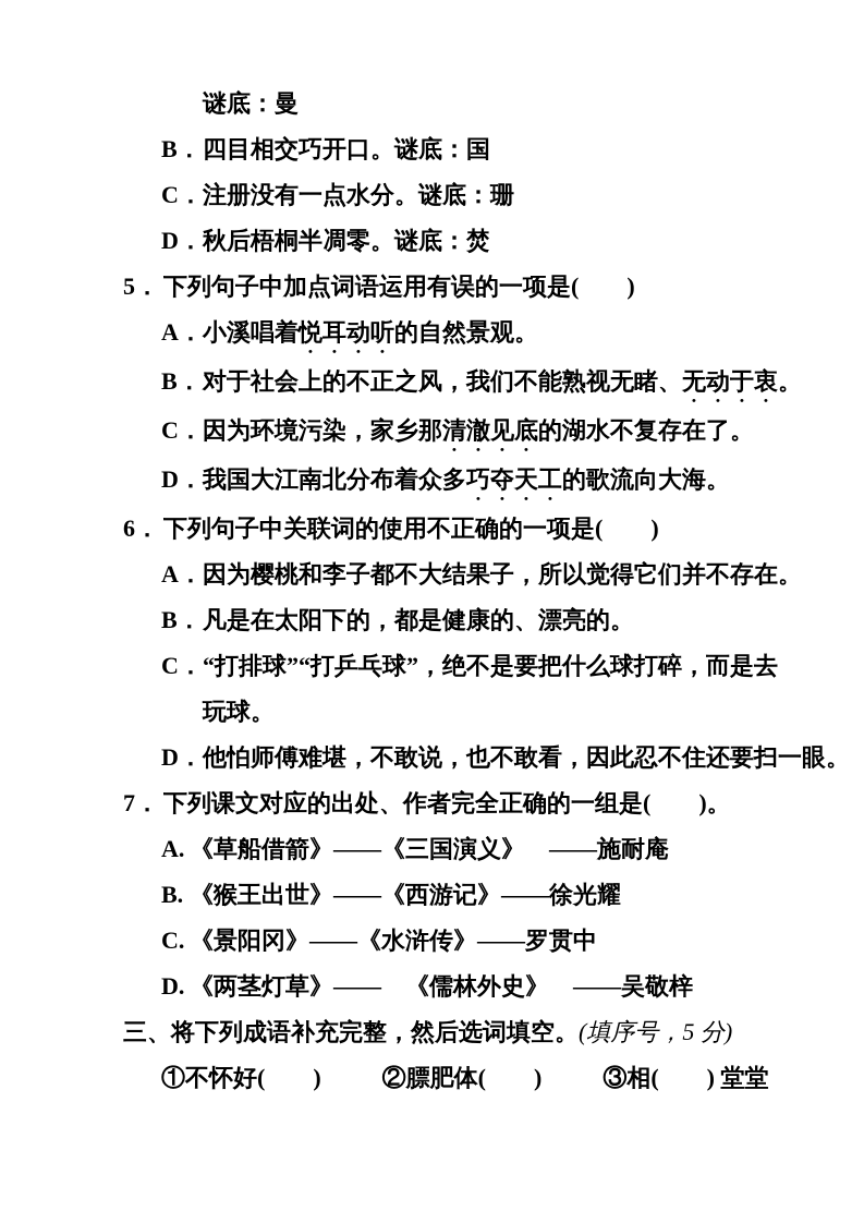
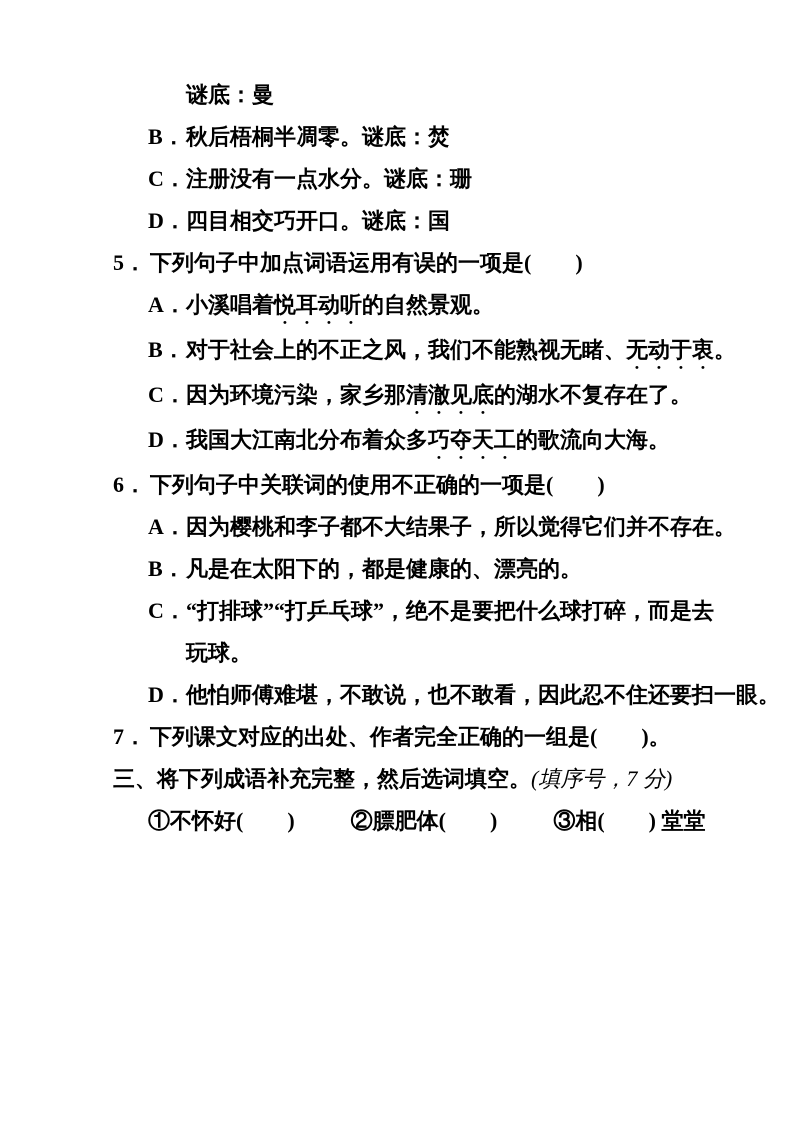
  谜底：曼
  B．
- 四目相交巧开口。谜底：国
+ 秋后梧桐半凋零。谜底：焚
  C．
  注册没有一点水分。谜底：珊
  D．
- 秋后梧桐半凋零。谜底：焚
+ 四目相交巧开口。谜底：国
  5．
  下列句子中加点词语运用有误的一项是( )
  A．
  小溪唱着悦耳动听的自然景观。
  B．
  对于社会上的不正之风，我们不能熟视无睹、无动于衷。
  C．
  因为环境污染，家乡那清澈见底的湖水不复存在了。
  D．
  我国大江南北分布着众多巧夺天工的歌流向大海。
  6．
  下列句子中关联词的使用不正确的一项是( )
  A．
  因为樱桃和李子都不大结果子，所以觉得它们并不存在。
  B．
  凡是在太阳下的，都是健康的、漂亮的。
  C．
  “打排球”“打乒乓球”，绝不是要把什么球打碎，而是去
  玩球。
  D．
  他怕师傅难堪，不敢说，也不敢看，因此忍不住还要扫一眼。
  7．
  下列课文对应的出处、作者完全正确的一组是( )。
- A.
- 《草船借箭》——《三国演义》 ——施耐庵
- B.
- 《猴王出世》——《西游记》——徐光耀
- C.
- 《景阳冈》——《水浒传》——罗贯中
- D.
- 《两茎灯草》—— 《儒林外史》 ——吴敬梓
- 三、将下列成语补充完整，然后选词填空。(填序号，5 分)
+ 三、将下列成语补充完整，然后选词填空。(填序号，7 分)
  ①不怀好( )
  ②膘肥体( )
  ③相( ) 堂堂
